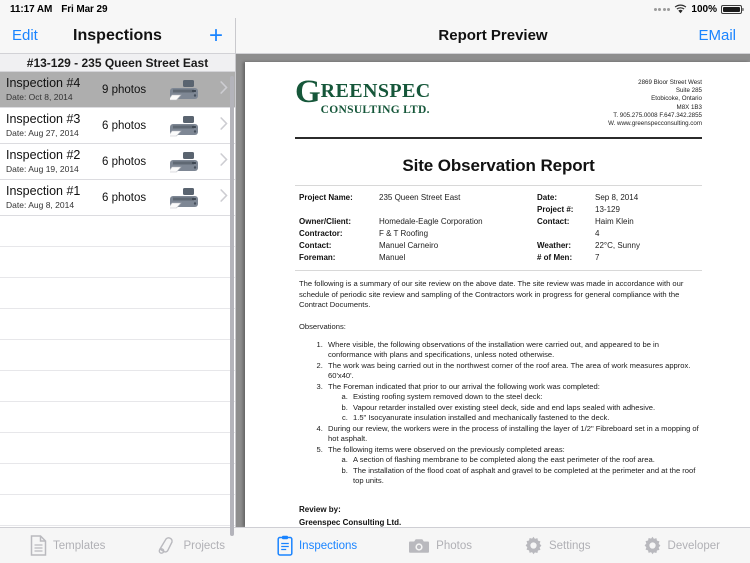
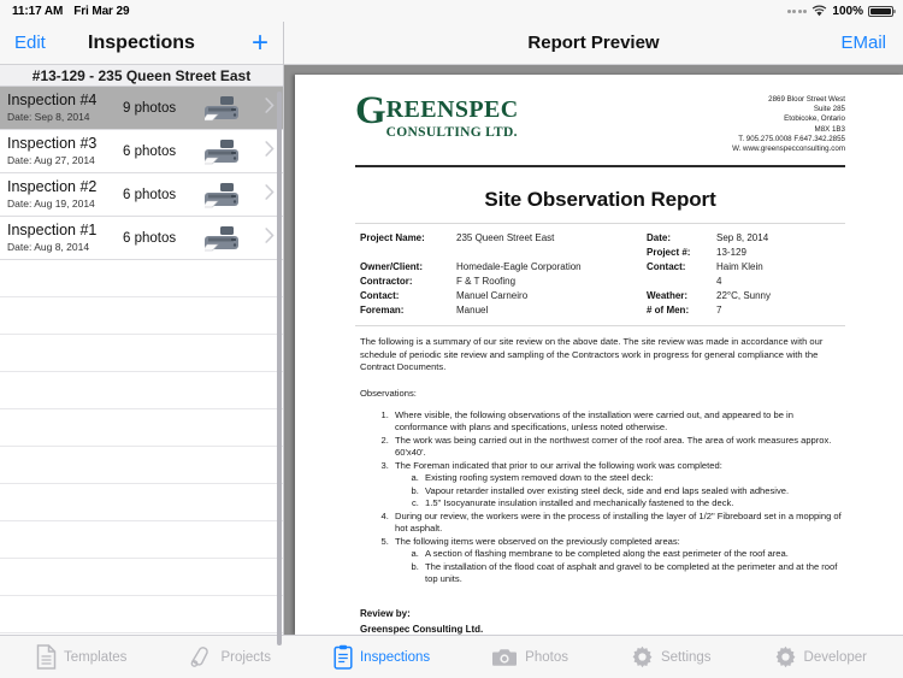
  11:17 AM
  Fri Mar 29
  100%
  Edit
  Inspections
  +
  #13-129 - 235 Queen Street East
  Inspection #4
- Date: Oct 8, 2014
+ Date: Sep 8, 2014
  9 photos
  Inspection #3
  Date: Aug 27, 2014
  6 photos
  Inspection #2
  Date: Aug 19, 2014
  6 photos
  Inspection #1
  Date: Aug 8, 2014
  6 photos
  Report Preview
  EMail
  G
  REENSPEC
  CONSULTING LTD.
  Site Observation Report
  Project Name:
  Owner/Client:
  Contractor:
  Contact:
  Foreman:
  235 Queen Street East
  Homedale-Eagle Corporation
  F & T Roofing
  Manuel Carneiro
  Manuel
  Date:
  Project #:
  Contact:
  Weather:
  # of Men:
  Sep 8, 2014
  13-129
  Haim Klein
  4
  22°C, Sunny
  7
  The following is a summary of our site review on the above date. The site review was made in accordance with our schedule of periodic site review and sampling of the Contractors work in progress for general compliance with the Contract Documents.
  Observations:
  Where visible, the following observations of the installation were carried out, and appeared to be in conformance with plans and specifications, unless noted otherwise.
  The work was being carried out in the northwest corner of the roof area. The area of work measures approx. 60'x40'.
  The Foreman indicated that prior to our arrival the following work was completed:
  Existing roofing system removed down to the steel deck:
  Vapour retarder installed over existing steel deck, side and end laps sealed with adhesive.
  1.5" Isocyanurate insulation installed and mechanically fastened to the deck.
  During our review, the workers were in the process of installing the layer of 1/2" Fibreboard set in a mopping of hot asphalt.
  The following items were observed on the previously completed areas:
  A section of flashing membrane to be completed along the east perimeter of the roof area.
  The installation of the flood coat of asphalt and gravel to be completed at the perimeter and at the roof top units.
  Review by:
  Greenspec Consulting Ltd.
  Templates
  Projects
  Inspections
  Photos
  Settings
  Developer
